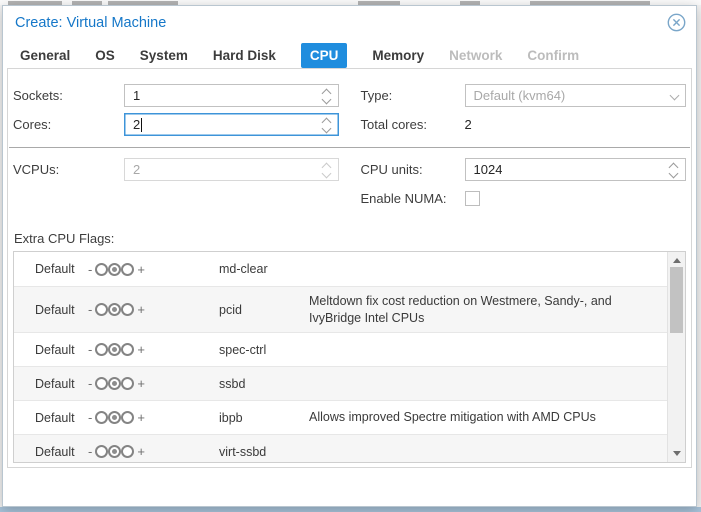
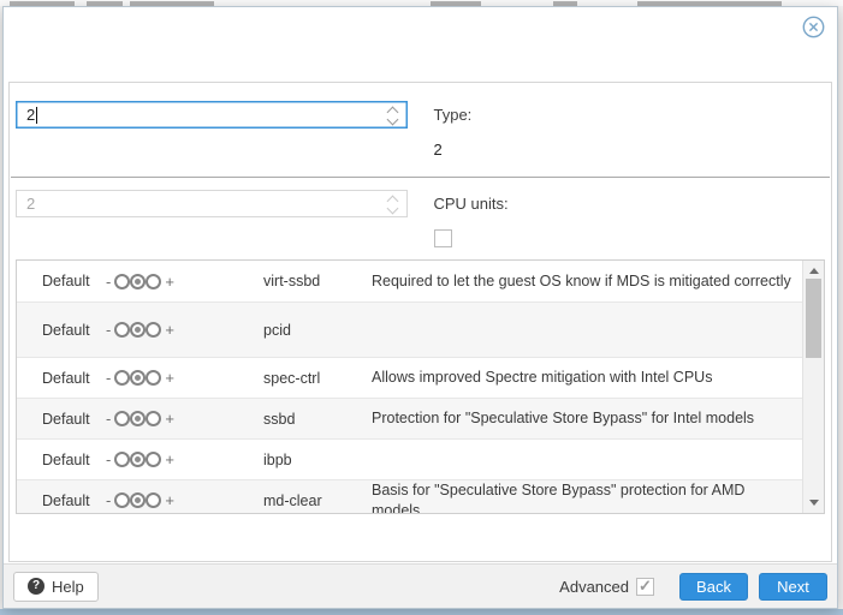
- Create: Virtual Machine
- General
- OS
- System
- Hard Disk
- CPU
- Memory
- Network
- Confirm
- Sockets:
- 1
- Cores:
  2
  Type:
- Default (kvm64)
- Total cores:
  2
- VCPUs:
  2
  CPU units:
- 1024
- Enable NUMA:
- Extra CPU Flags:
  Default
  -
  +
- md-clear
+ virt-ssbd
+ Required to let the guest OS know if MDS is mitigated correctly
  Default
  -
  +
  pcid
- Meltdown fix cost reduction on Westmere, Sandy-, and IvyBridge Intel CPUs
  Default
  -
  +
  spec-ctrl
+ Allows improved Spectre mitigation with Intel CPUs
  Default
  -
  +
  ssbd
+ Protection for "Speculative Store Bypass" for Intel models
  Default
  -
  +
  ibpb
- Allows improved Spectre mitigation with AMD CPUs
  Default
  -
  +
- virt-ssbd
+ md-clear
+ Basis for "Speculative Store Bypass" protection for AMD models
+ ?
+ Help
+ Advanced
+ Back
+ Next
